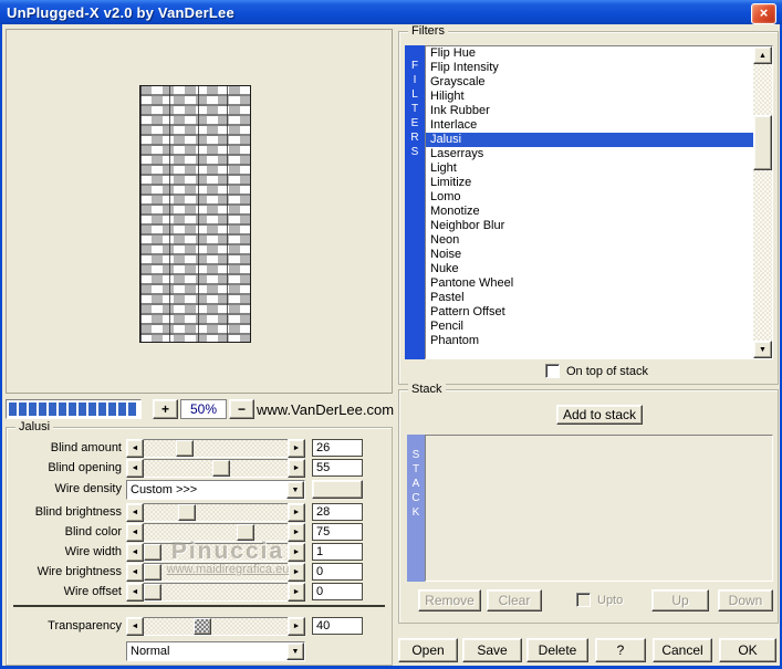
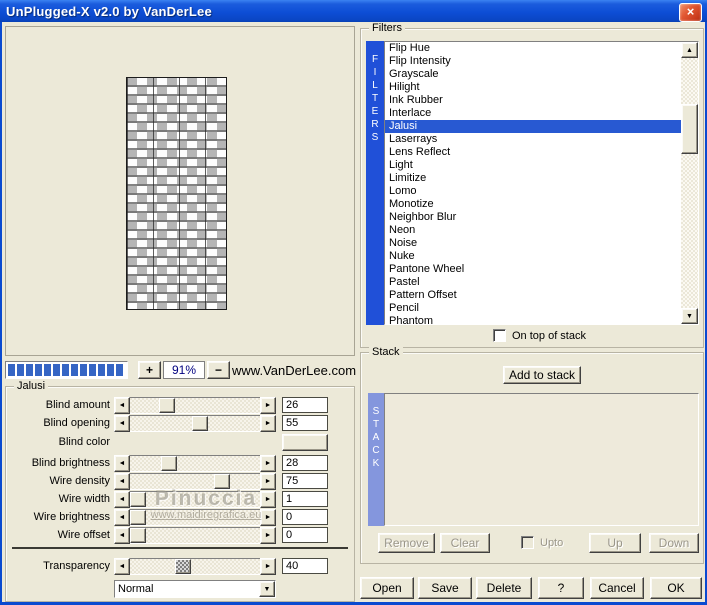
  UnPlugged-X v2.0 by VanDerLee
  ×
  +
- 50%
+ 91%
  −
  www.VanDerLee.com
  Jalusi
  Blind amount
  26
  Blind opening
  55
- Wire density
+ Blind color
- Custom >>>
  Blind brightness
  28
- Blind color
+ Wire density
  75
  Wire width
  1
  Wire brightness
  0
  Wire offset
  0
  Transparency
  40
  Normal
  Pinuccia
  www.maidiregrafica.eu
  Filters
  F
  I
  L
  T
  E
  R
  S
  Flip Hue
  Flip Intensity
  Grayscale
  Hilight
  Ink Rubber
  Interlace
  Jalusi
  Laserrays
+ Lens Reflect
  Light
  Limitize
  Lomo
  Monotize
  Neighbor Blur
  Neon
  Noise
  Nuke
  Pantone Wheel
  Pastel
  Pattern Offset
  Pencil
  Phantom
  On top of stack
  Stack
  Add to stack
  S
  T
  A
  C
  K
  Remove
  Clear
  Up
  Down
  Upto
  Open
  Save
  Delete
  ?
  Cancel
  OK
